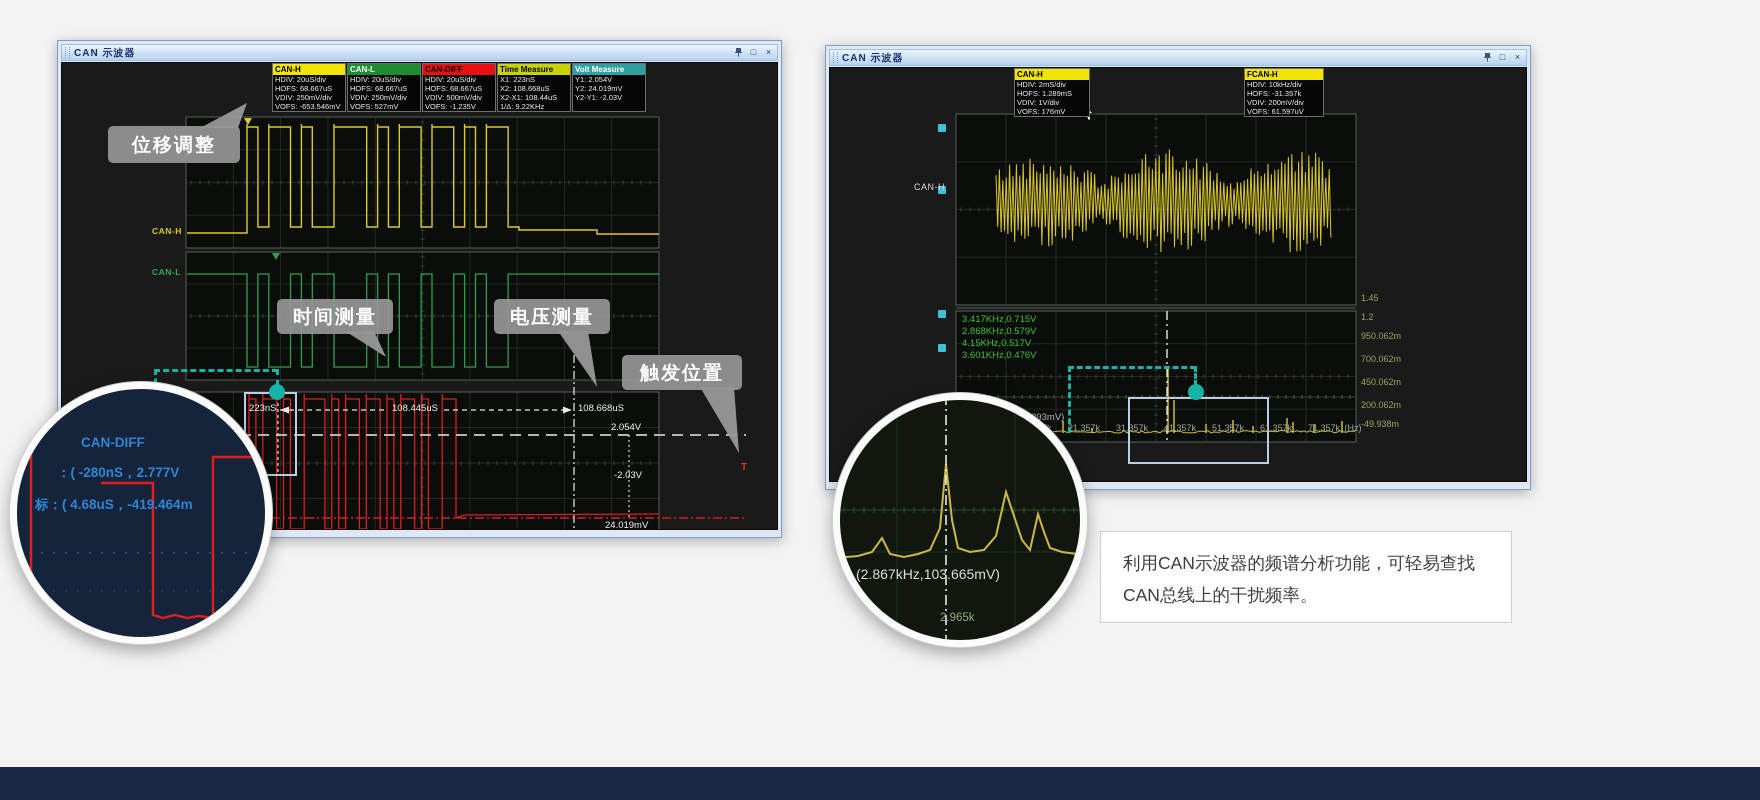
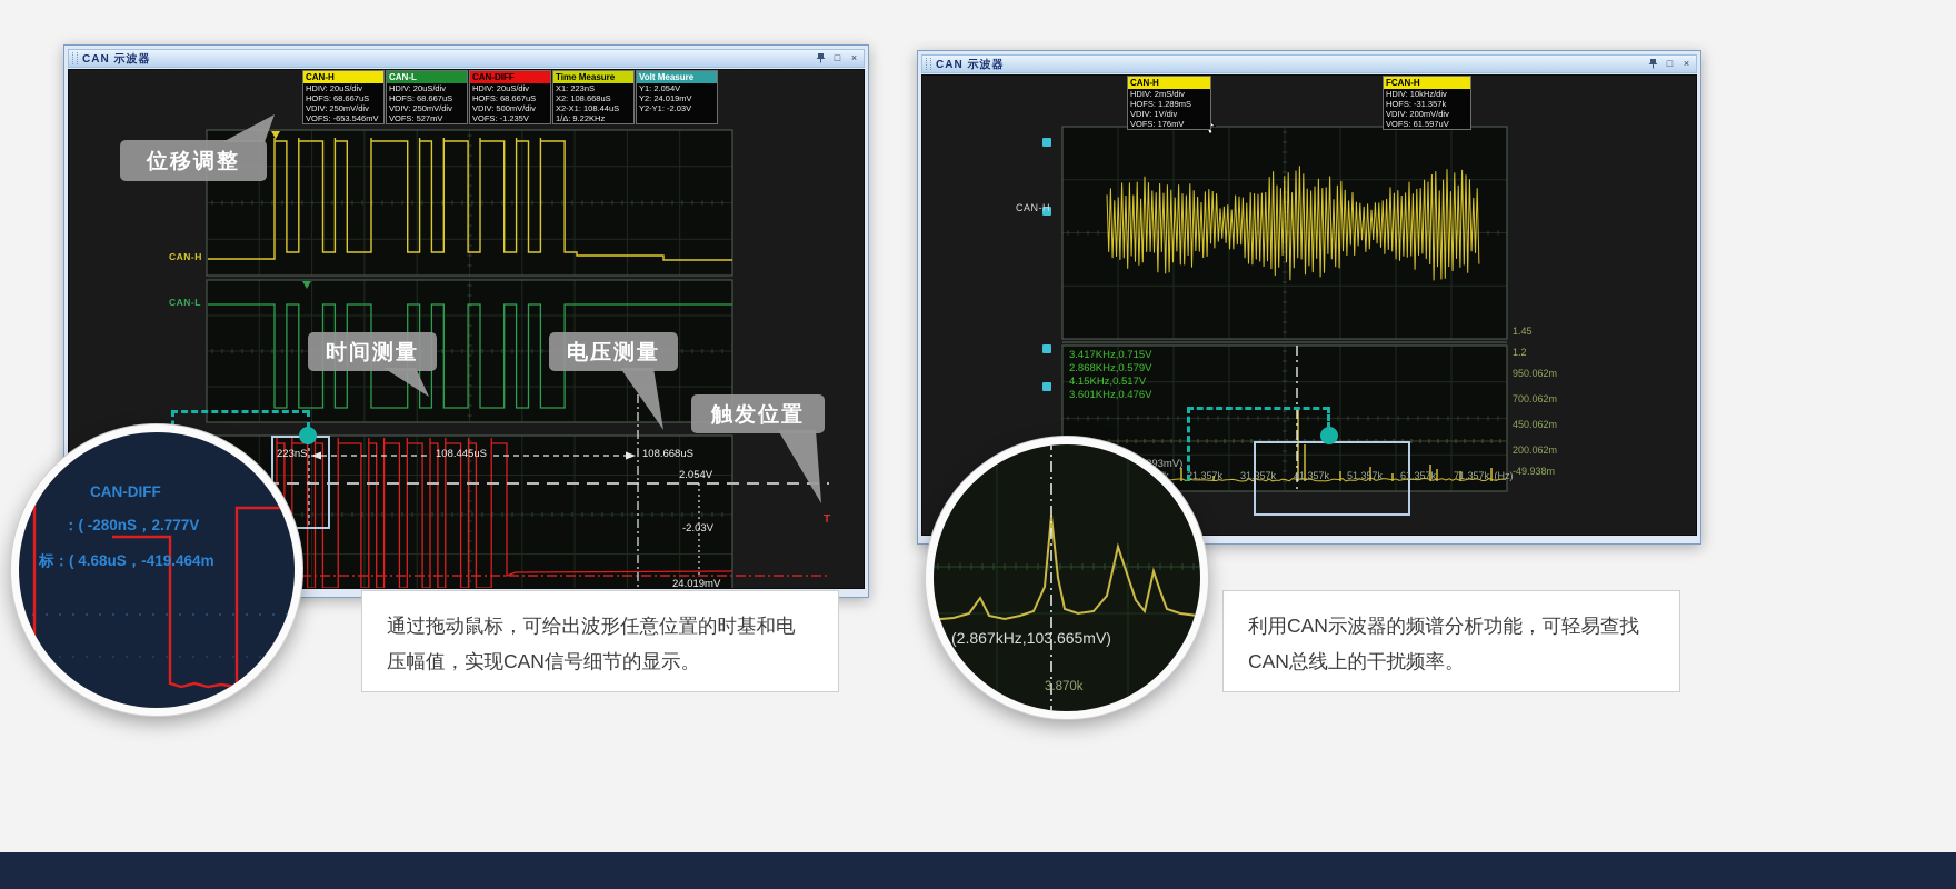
  CAN 示波器
  □
  ×
  CAN-H
  HDIV: 20uS/div
  HOFS: 68.667uS
  VDIV: 250mV/div
  VOFS: -653.546mV
  CAN-L
  HDIV: 20uS/div
  HOFS: 68.667uS
  VDIV: 250mV/div
  VOFS: 527mV
  CAN-DIFF
  HDIV: 20uS/div
  HOFS: 68.667uS
  VDIV: 500mV/div
  VOFS: -1.235V
  Time Measure
  X1: 223nS
  X2: 108.668uS
  X2-X1: 108.44uS
  1/Δ: 9.22KHz
  Volt Measure
  Y1: 2.054V
  Y2: 24.019mV
  Y2-Y1: -2.03V
  CAN-H
  CAN-L
  223nS
  108.445uS
  108.668uS
  2.054V
  -2.03V
  24.019mV
  T
  CAN 示波器
  □
  ×
  CAN-H
  HDIV: 2mS/div
  HOFS: 1.289mS
  VDIV: 1V/div
  VOFS: 176mV
  FCAN-H
  HDIV: 10kHz/div
  HOFS: -31.357k
  VDIV: 200mV/div
  VOFS: 61.597uV
  CAN-H
  3.417KHz,0.715V
  2.868KHz,0.579V
  4.15KHz,0.517V
  3.601KHz,0.476V
  1.45
  1.2
  950.062m
  700.062m
  450.062m
  200.062m
  -49.938m
  21.357k
  31.357k
  41.357k
  51.357k
  61.357k
  71.357k
  (Hz)
  CAN-DIFF
  ：( -280nS，2.777V
  标：( 4.68uS，-419.464m
  (2.867kHz,103.665mV)
- 2.965k
+ 3.870k
  位移调整
  时间测量
  电压测量
  触发位置
+ 通过拖动鼠标，可给出波形任意位置的时基和电压幅值，实现CAN信号细节的显示。
  利用CAN示波器的频谱分析功能，可轻易查找CAN总线上的干扰频率。
